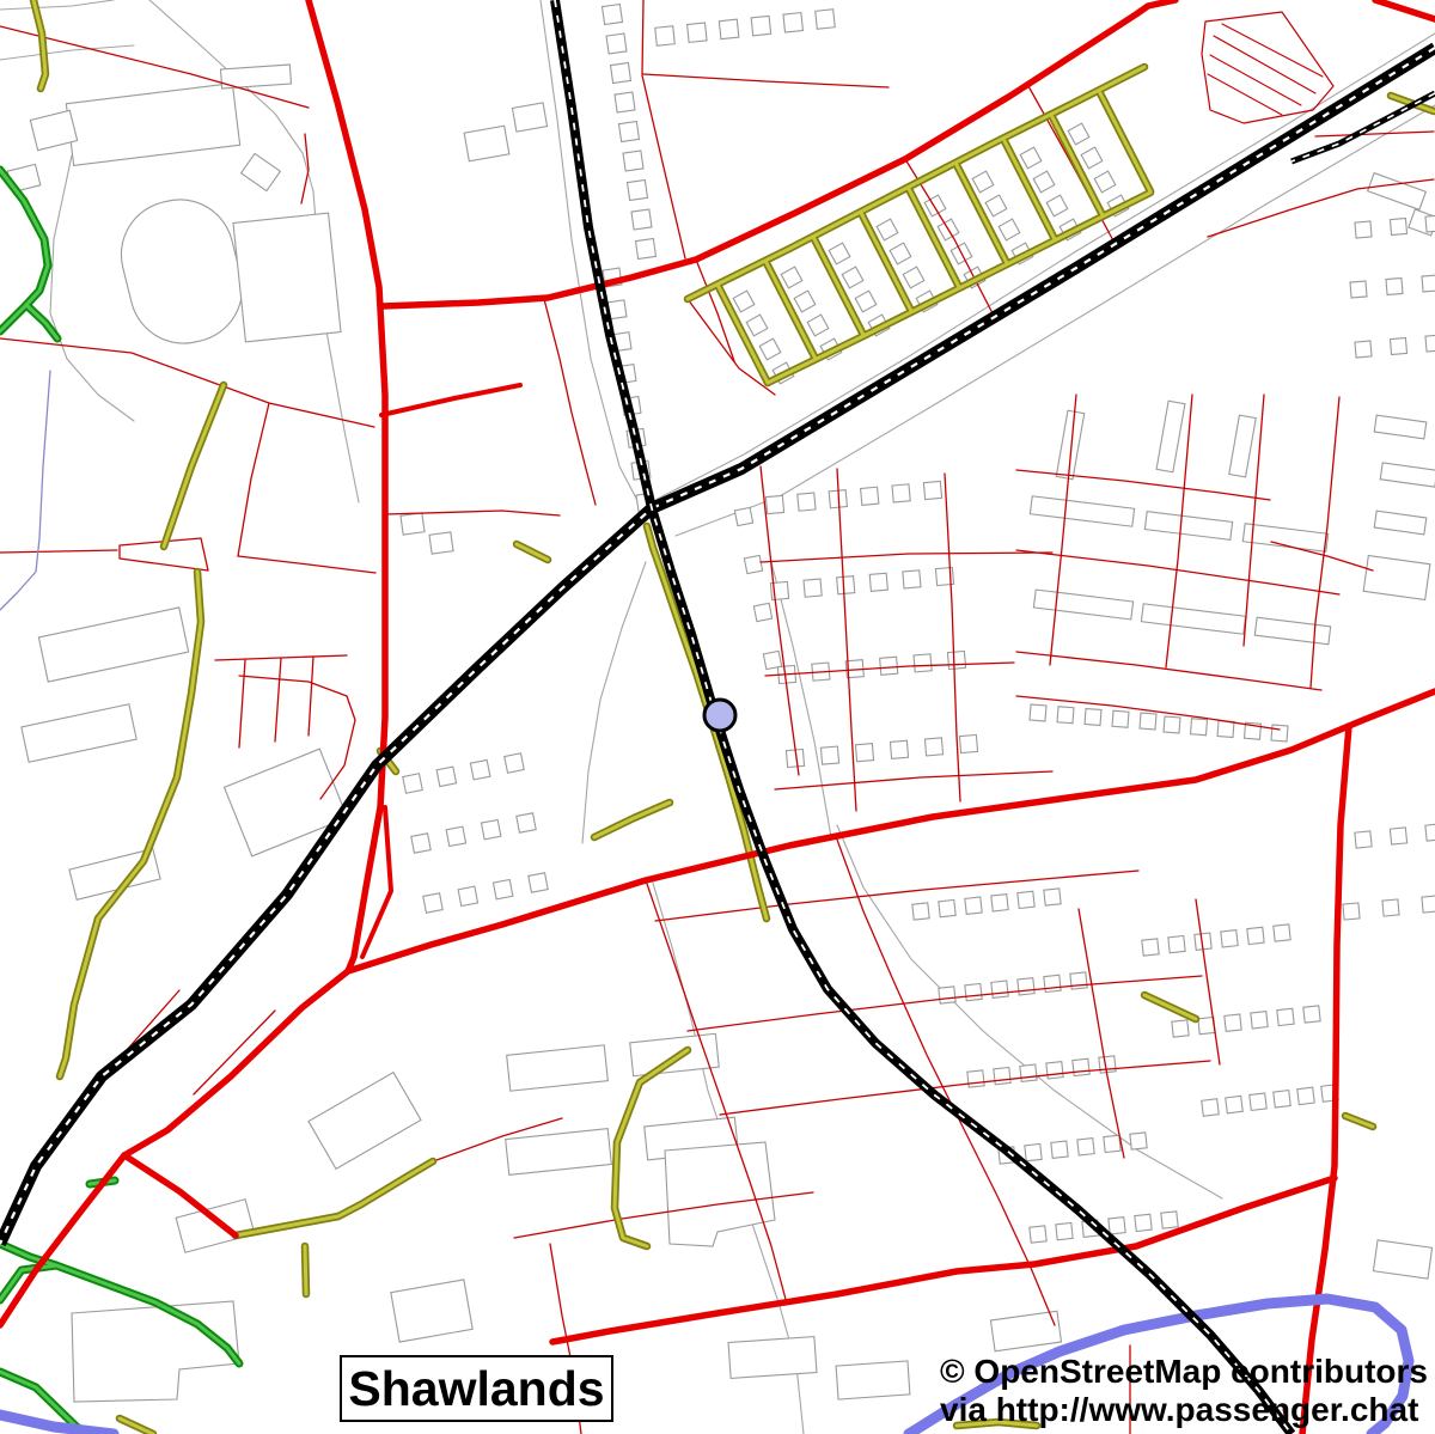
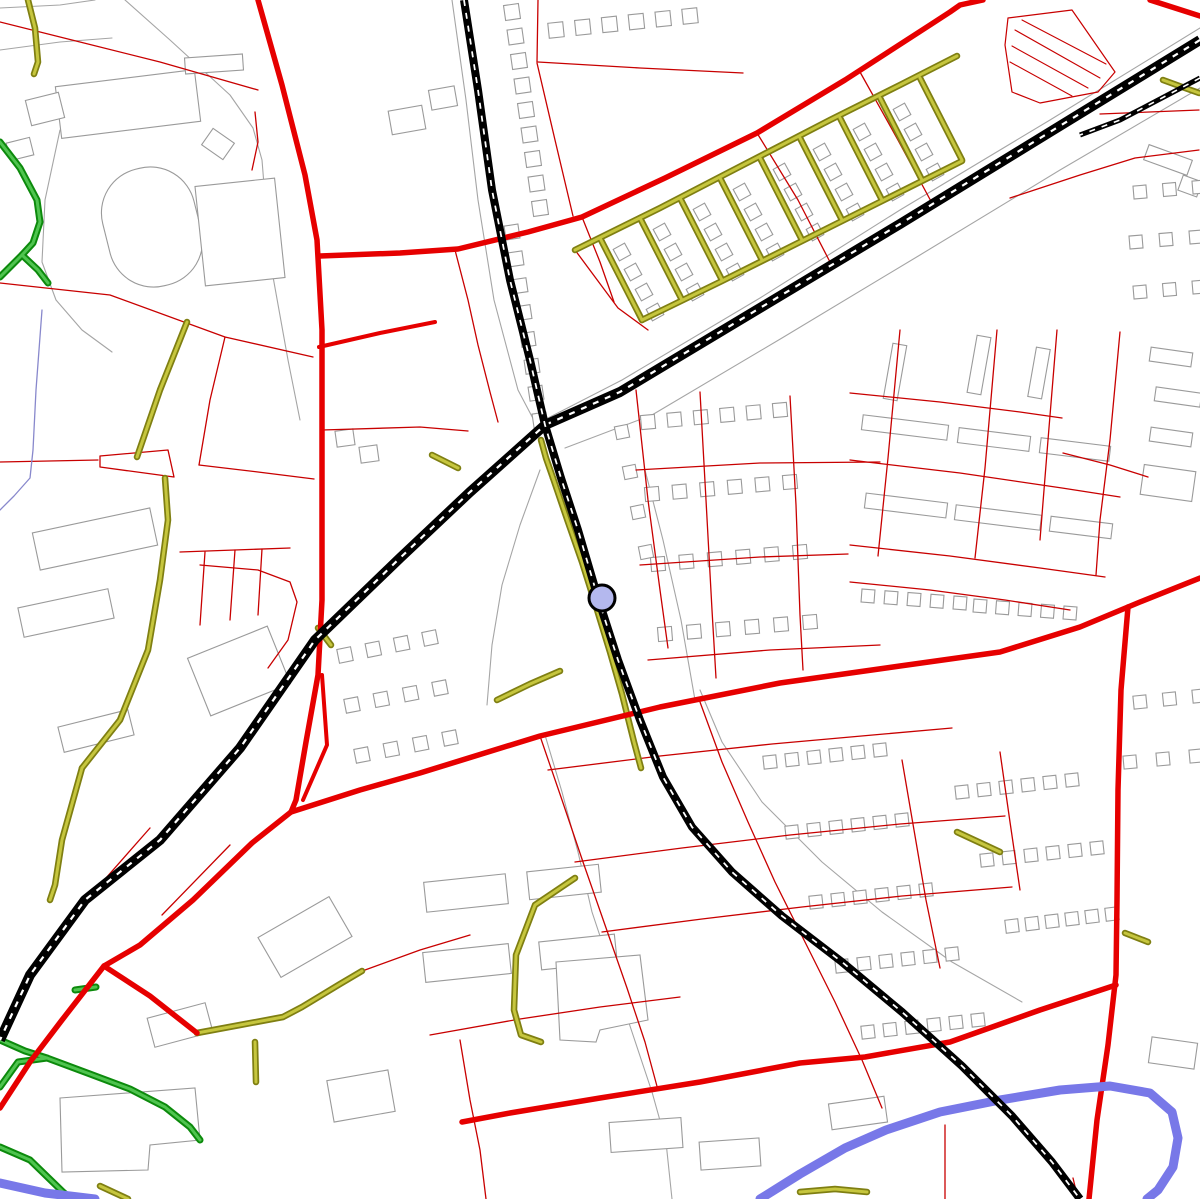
- Shawlands
- © OpenStreetMap contributors
- via http://www.passenger.chat
